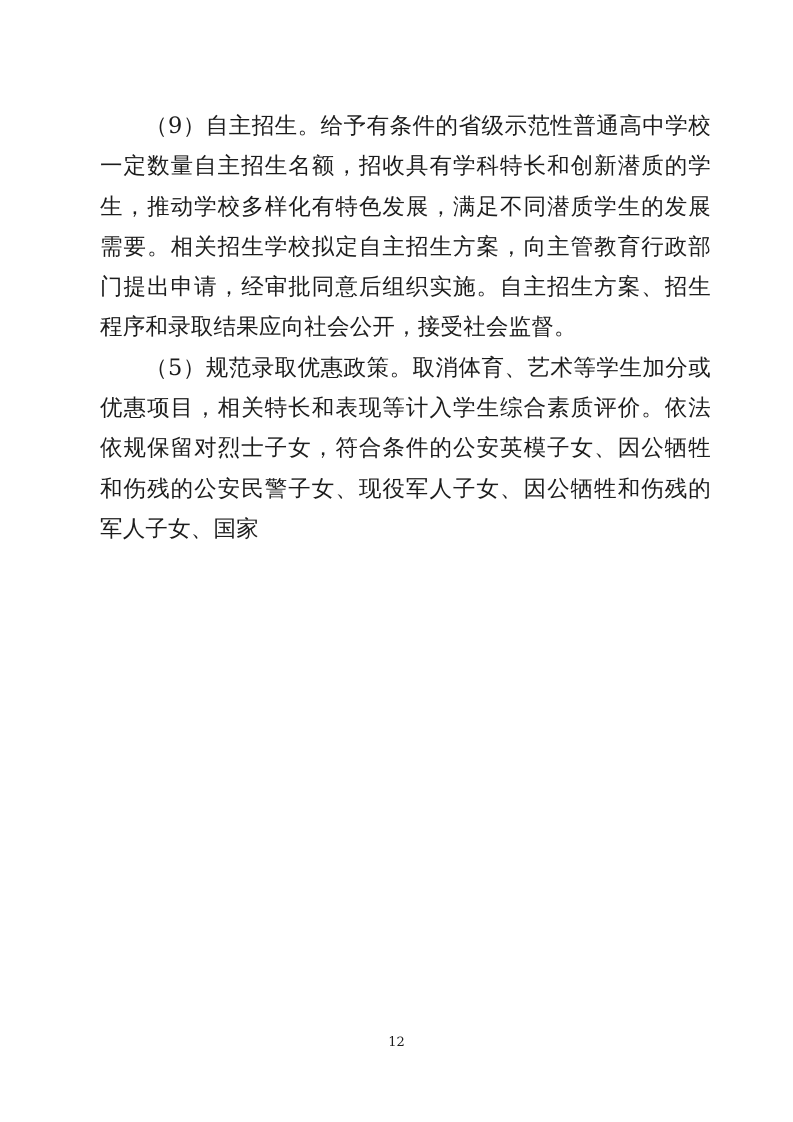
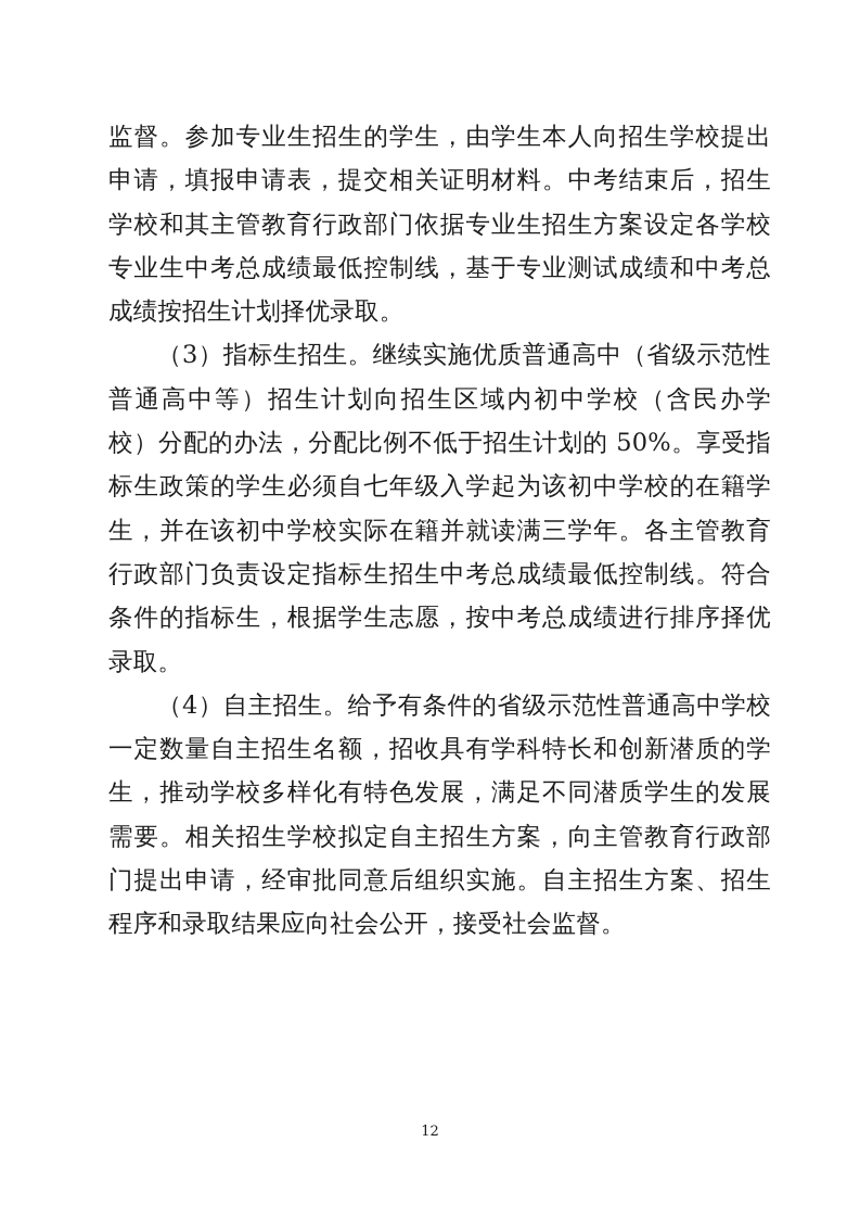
+ 监督。参加专业生招生的学生，由学生本人向招生学校提出申请，填报申请表，提交相关证明材料。中考结束后，招生学校和其主管教育行政部门依据专业生招生方案设定各学校专业生中考总成绩最低控制线，基于专业测试成绩和中考总成绩按招生计划择优录取。
+ （3）指标生招生。继续实施优质普通高中（省级示范性普通高中等）招生计划向招生区域内初中学校（含民办学校）分配的办法，分配比例不低于招生计划的 50%。享受指标生政策的学生必须自七年级入学起为该初中学校的在籍学生，并在该初中学校实际在籍并就读满三学年。各主管教育行政部门负责设定指标生招生中考总成绩最低控制线。符合条件的指标生，根据学生志愿，按中考总成绩进行排序择优录取。
- （9）自主招生。给予有条件的省级示范性普通高中学校一定数量自主招生名额，招收具有学科特长和创新潜质的学生，推动学校多样化有特色发展，满足不同潜质学生的发展需要。相关招生学校拟定自主招生方案，向主管教育行政部门提出申请，经审批同意后组织实施。自主招生方案、招生程序和录取结果应向社会公开，接受社会监督。
+ （4）自主招生。给予有条件的省级示范性普通高中学校一定数量自主招生名额，招收具有学科特长和创新潜质的学生，推动学校多样化有特色发展，满足不同潜质学生的发展需要。相关招生学校拟定自主招生方案，向主管教育行政部门提出申请，经审批同意后组织实施。自主招生方案、招生程序和录取结果应向社会公开，接受社会监督。
- （5）规范录取优惠政策。取消体育、艺术等学生加分或优惠项目，相关特长和表现等计入学生综合素质评价。依法依规保留对烈士子女，符合条件的公安英模子女、因公牺牲和伤残的公安民警子女、现役军人子女、因公牺牲和伤残的军人子女、国家
  12
